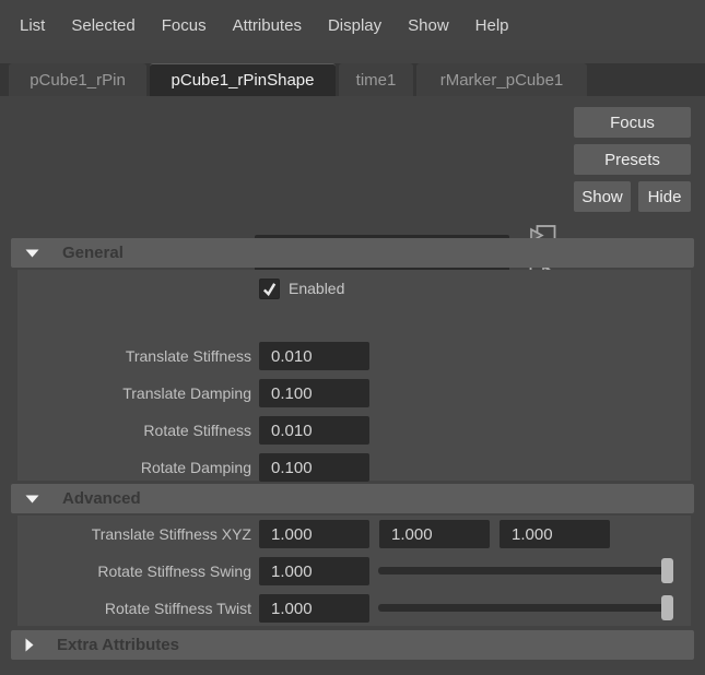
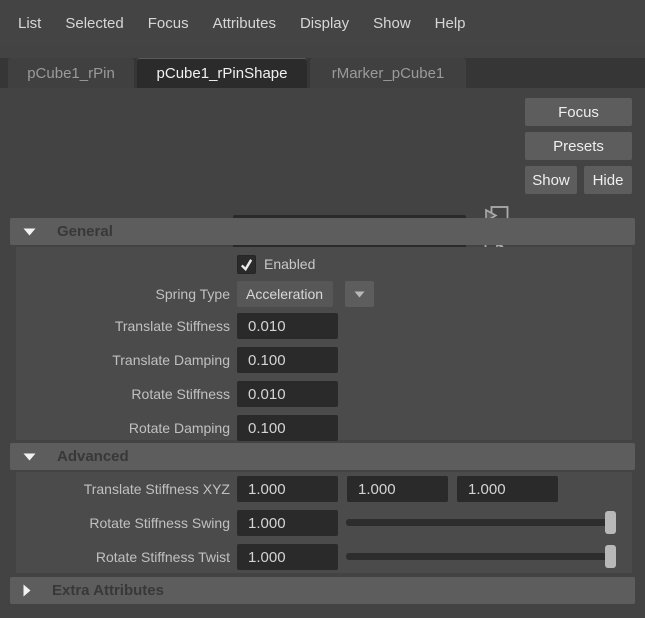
  List
  Selected
  Focus
  Attributes
  Display
  Show
  Help
  pCube1_rPin
  pCube1_rPinShape
- time1
  rMarker_pCube1
  Focus
  Presets
  Show
  Hide
  General
  Enabled
+ Spring Type
+ Acceleration
  Translate Stiffness
  0.010
  Translate Damping
  0.100
  Rotate Stiffness
  0.010
  Rotate Damping
  0.100
  Advanced
  Translate Stiffness XYZ
  1.000
  1.000
  1.000
  Rotate Stiffness Swing
  1.000
  Rotate Stiffness Twist
  1.000
  Extra Attributes
